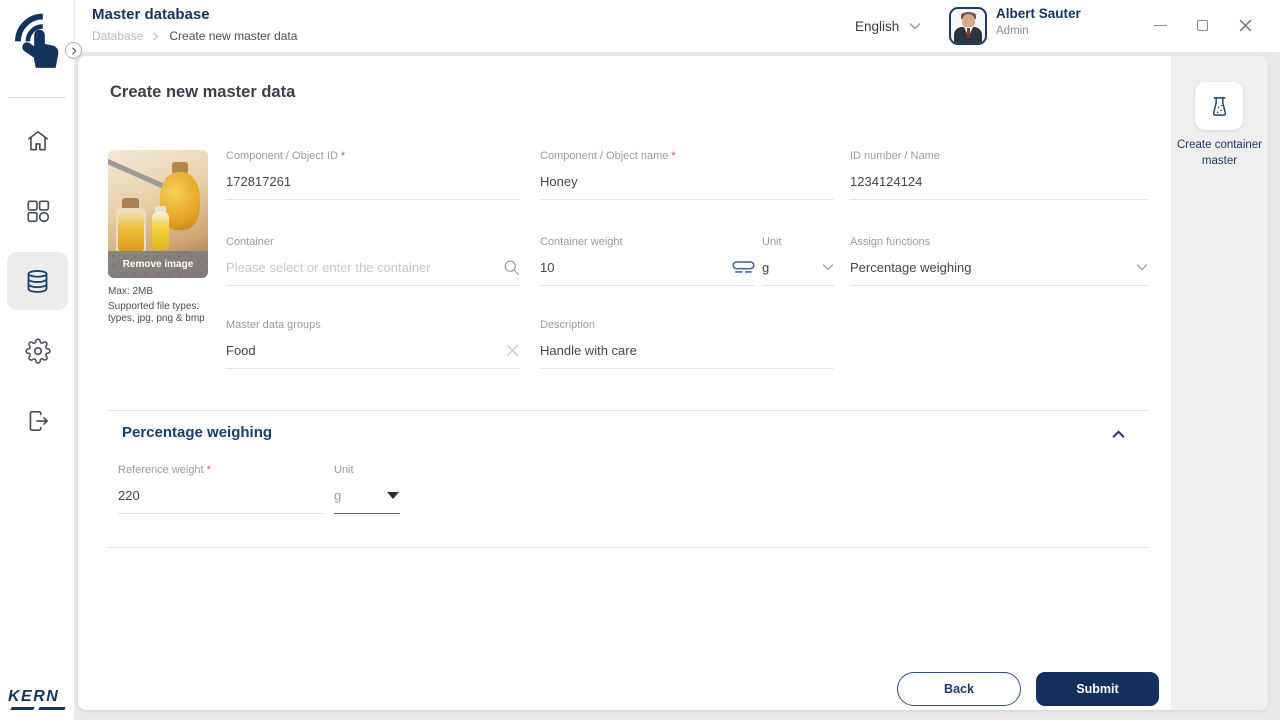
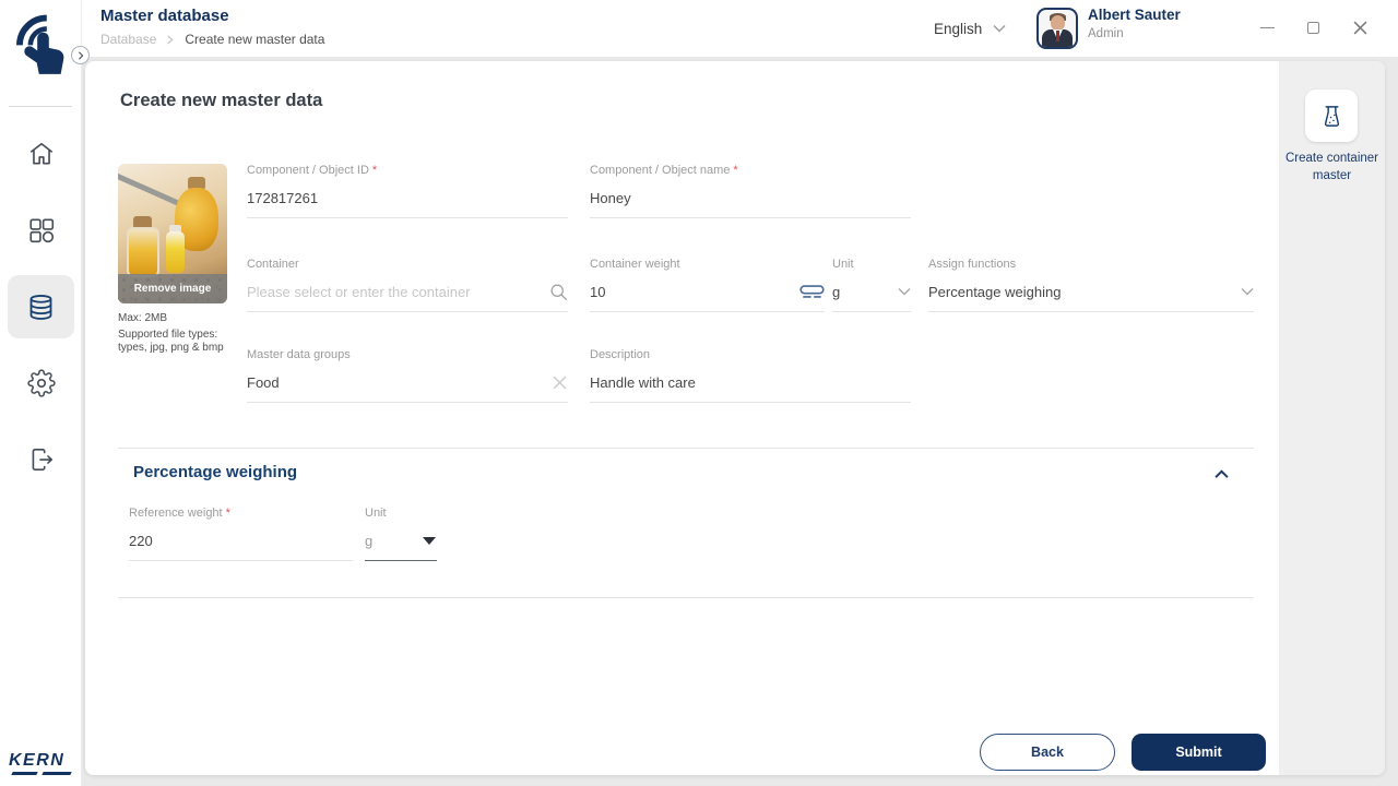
  KERN
  Master database
  Database
  Create new master data
  English
  Albert Sauter
  Admin
  Create new master data
  Remove image
  Max: 2MB
  Supported file types:
  types, jpg, png & bmp
  Component / Object ID
  *
  172817261
  Component / Object name
  *
  Honey
- ID number / Name
- 1234124124
  Container
  Please select or enter the container
  Container weight
  10
  Unit
  g
  Assign functions
  Percentage weighing
  Master data groups
  Food
  Description
  Handle with care
  Percentage weighing
  Reference weight
  *
  220
  Unit
  g
  Back
  Submit
  Create container master
